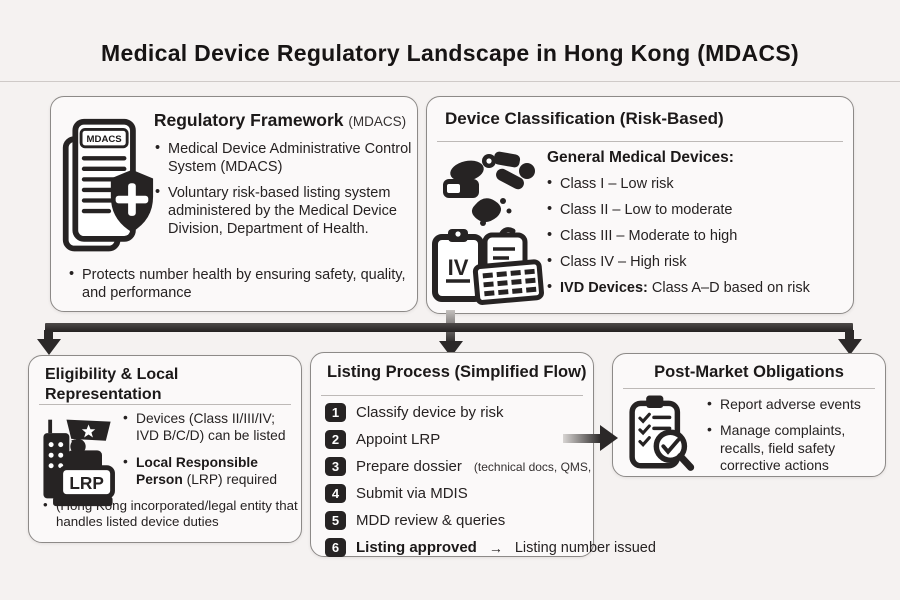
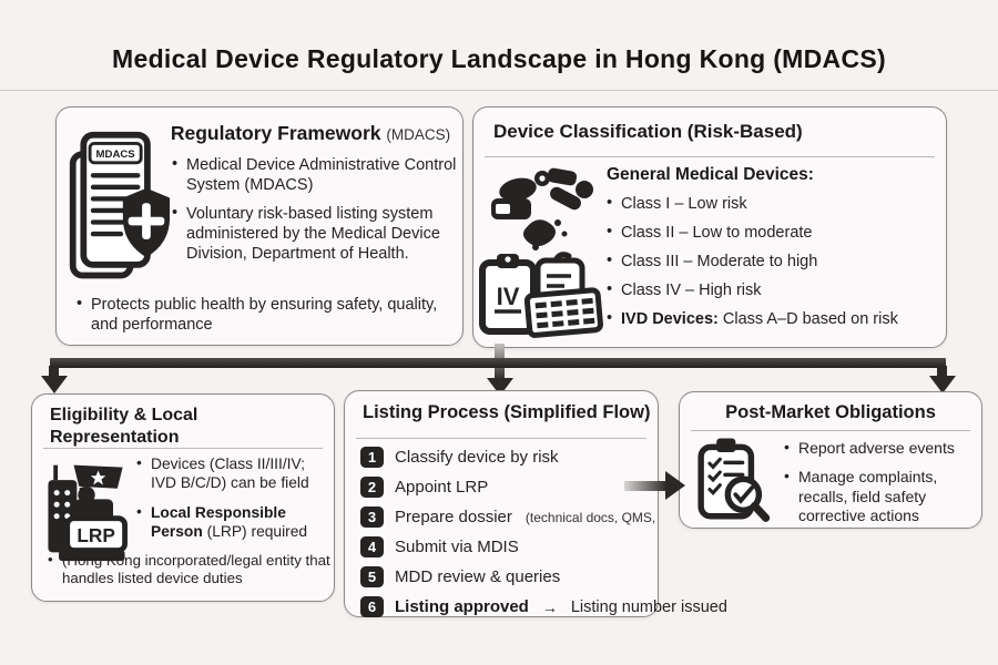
  Medical Device Regulatory Landscape in Hong Kong (MDACS)
  Regulatory Framework (MDACS)
  MDACS
  Medical Device Administrative Control System (MDACS)
  Voluntary risk-based listing system administered by the Medical Device Division, Department of Health.
- Protects number health by ensuring safety, quality, and performance
+ Protects public health by ensuring safety, quality, and performance
  Device Classification (Risk-Based)
  IV
  General Medical Devices:
  Class I – Low risk
  Class II – Low to moderate
  Class III – Moderate to high
  Class IV – High risk
  IVD Devices: Class A–D based on risk
  Eligibility & Local Representation
  LRP
- Devices (Class II/III/IV; IVD B/C/D) can be listed
+ Devices (Class II/III/IV; IVD B/C/D) can be field
  Local Responsible Person (LRP) required
  (Hong Kong incorporated/legal entity that handles listed device duties
  Listing Process (Simplified Flow)
  1
  Classify device by risk
  2
  Appoint LRP
  3
  Prepare dossier
  (technical docs, QMS,
  4
  Submit via MDIS
  5
  MDD review & queries
  6
  Listing approved
  →
  Listing number issued
  Post-Market Obligations
  Report adverse events
  Manage complaints, recalls, field safety corrective actions
